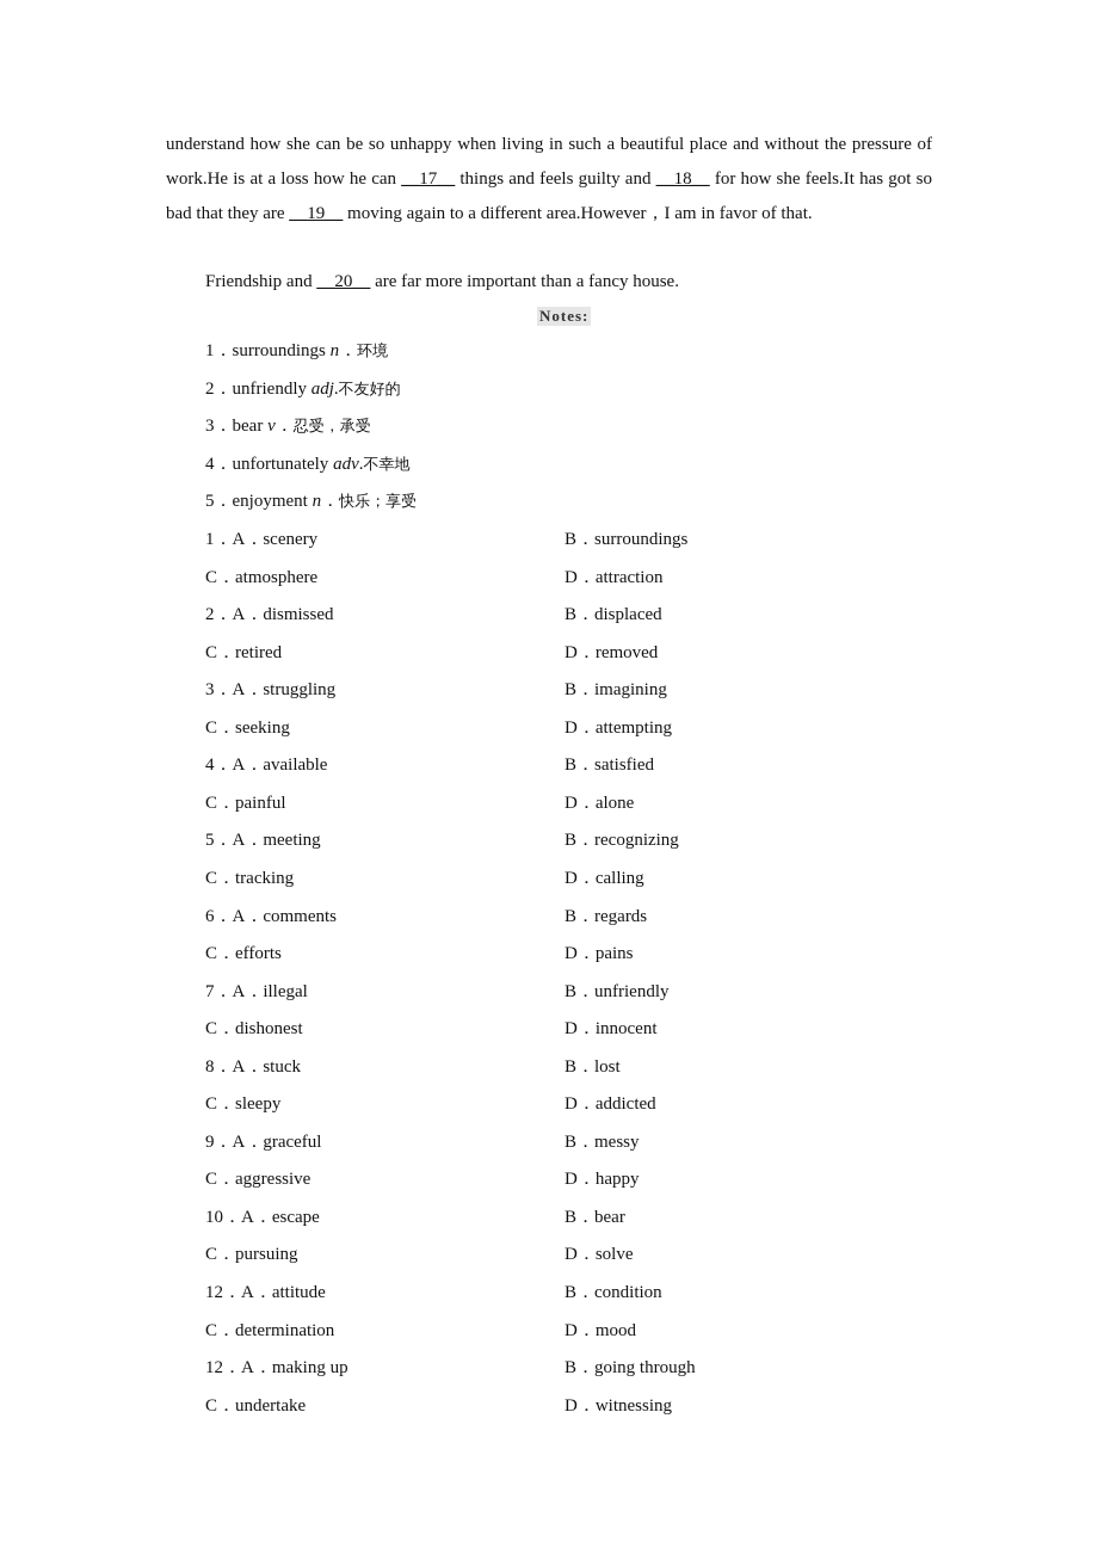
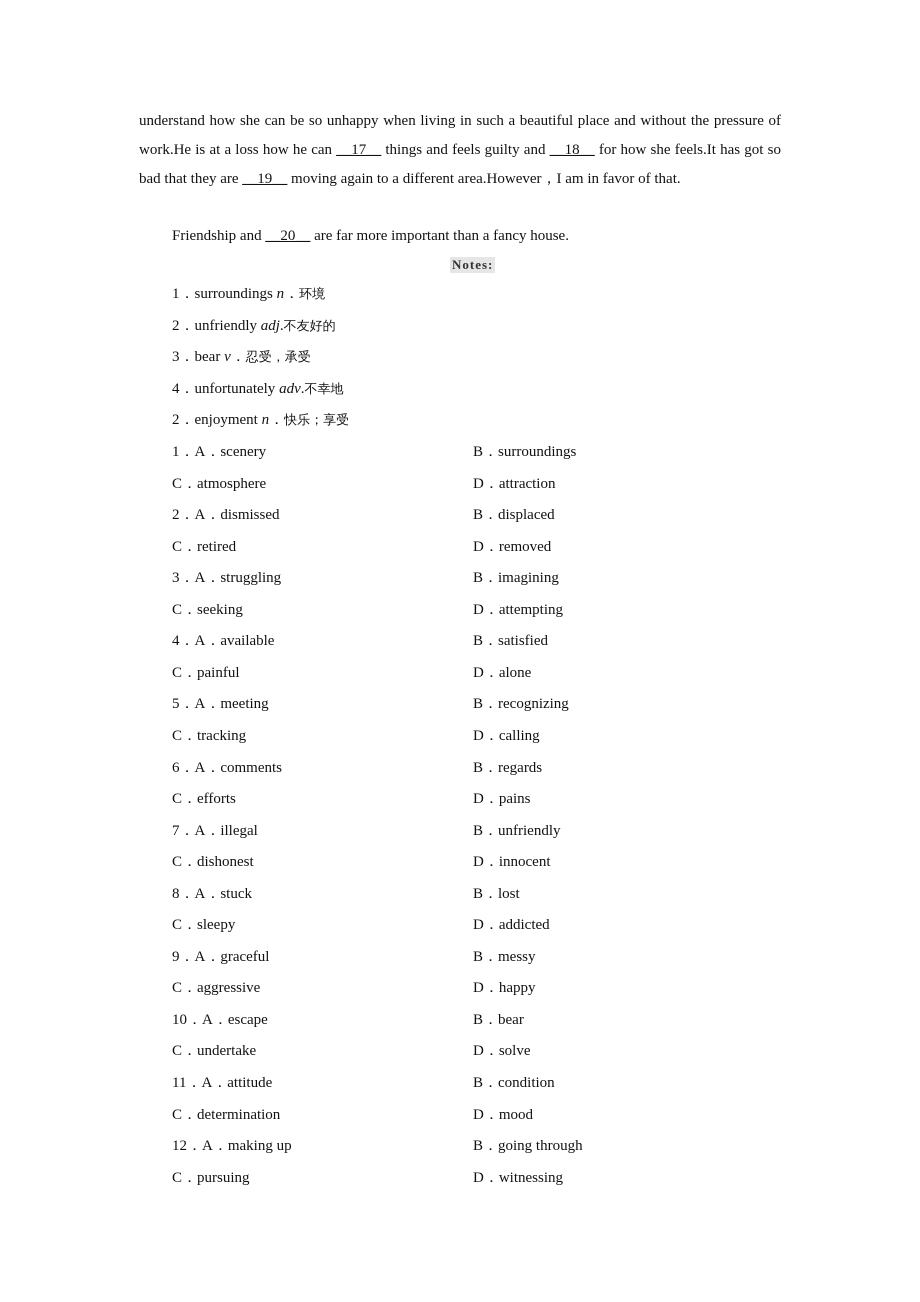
  understand how she can be so unhappy when living in such a beautiful place and without the pressure of work.He is at a loss how he can __17__ things and feels guilty and __18__ for how she feels.It has got so bad that they are __19__ moving again to a different area.However，I am in favor of that.
  Friendship and __20__ are far more important than a fancy house.
  Notes:
  1．surroundings n．环境
  2．unfriendly adj.不友好的
  3．bear v．忍受，承受
  4．unfortunately adv.不幸地
- 5．enjoyment n．快乐；享受
+ 2．enjoyment n．快乐；享受
  1．A．scenery
  B．surroundings
  C．atmosphere
  D．attraction
  2．A．dismissed
  B．displaced
  C．retired
  D．removed
  3．A．struggling
  B．imagining
  C．seeking
  D．attempting
  4．A．available
  B．satisfied
  C．painful
  D．alone
  5．A．meeting
  B．recognizing
  C．tracking
  D．calling
  6．A．comments
  B．regards
  C．efforts
  D．pains
  7．A．illegal
  B．unfriendly
  C．dishonest
  D．innocent
  8．A．stuck
  B．lost
  C．sleepy
  D．addicted
  9．A．graceful
  B．messy
  C．aggressive
  D．happy
  10．A．escape
  B．bear
- C．pursuing
+ C．undertake
  D．solve
- 12．A．attitude
+ 11．A．attitude
  B．condition
  C．determination
  D．mood
  12．A．making up
  B．going through
- C．undertake
+ C．pursuing
  D．witnessing
